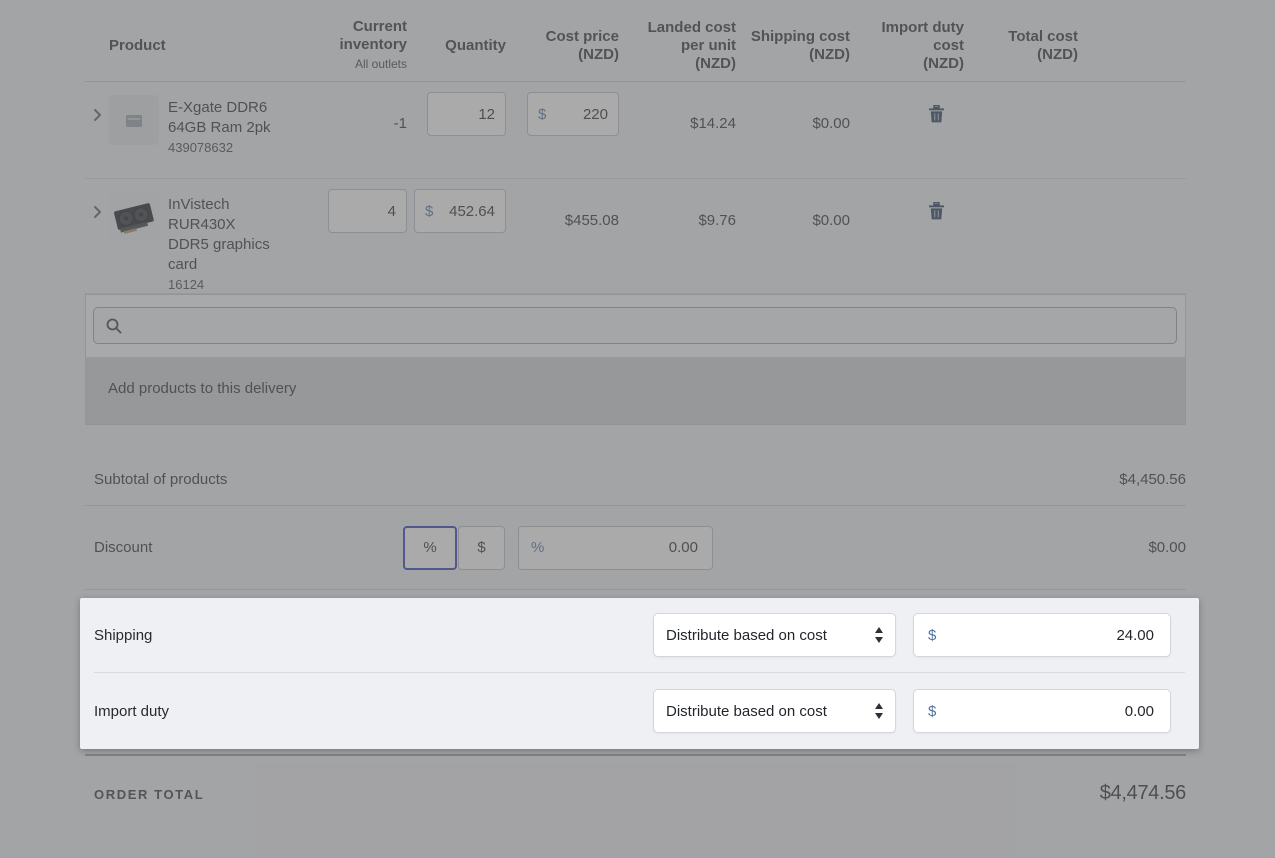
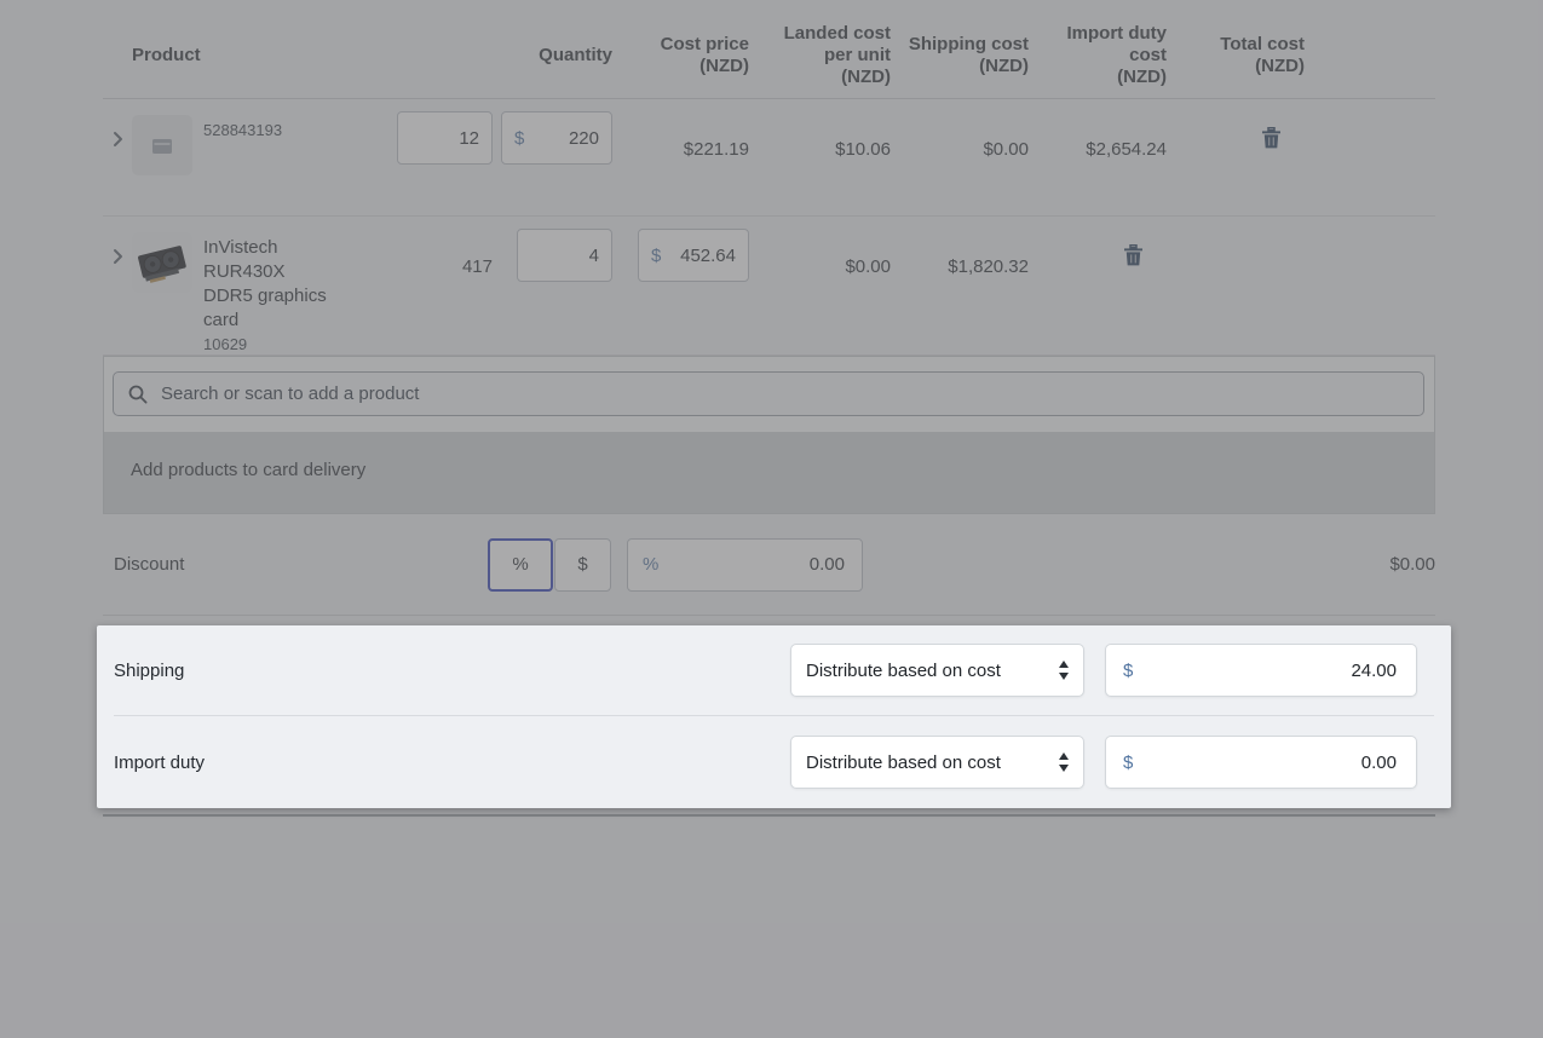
  Product
- Current
- inventory
- All outlets
  Quantity
  Cost price
  (NZD)
  Landed cost
  per unit
  (NZD)
  Shipping cost
  (NZD)
  Import duty
  cost
  (NZD)
  Total cost
  (NZD)
- E-Xgate DDR6 64GB Ram 2pk
- 439078632
+ 528843193
- -1
  12
  $
  220
+ $221.19
- $14.24
+ $10.06
  $0.00
+ $2,654.24
  InVistech RUR430X DDR5 graphics card
- 16124
+ 10629
+ 417
  4
  $
  452.64
- $455.08
- $9.76
  $0.00
+ $1,820.32
+ Search or scan to add a product
- Add products to this delivery
+ Add products to card delivery
- Subtotal of products
- $4,450.56
  Discount
  %
  $
  %
  0.00
  $0.00
  Shipping
  Distribute based on cost
  $
  24.00
  Import duty
  Distribute based on cost
  $
  0.00
- ORDER TOTAL
- $4,474.56
